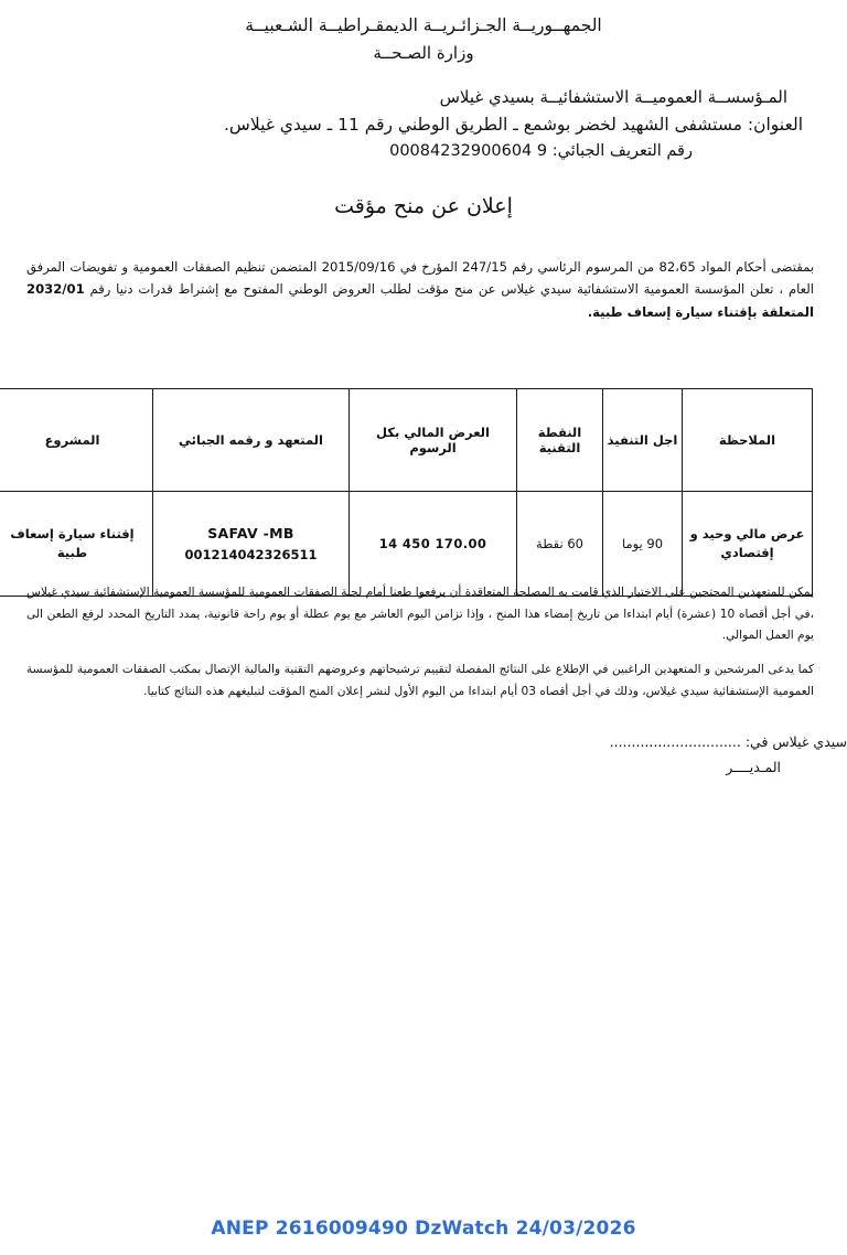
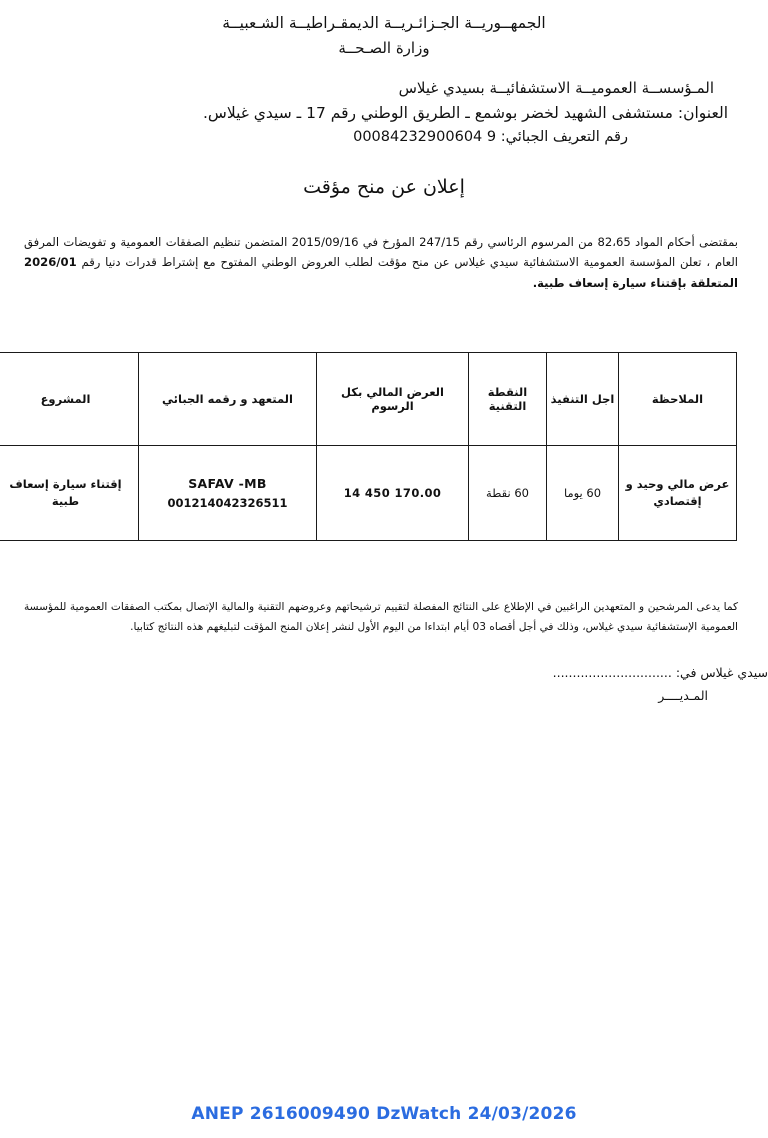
  الجمهــوريــة الجـزائـريــة الديمقـراطيــة الشـعبيــة
  وزارة الصـحــة
  المـؤسســة العموميــة الاستشفائيــة بسيدي غيلاس
- العنوان: مستشفى الشهيد لخضر بوشمع ـ الطريق الوطني رقم 11 ـ سيدي غيلاس.
+ العنوان: مستشفى الشهيد لخضر بوشمع ـ الطريق الوطني رقم 17 ـ سيدي غيلاس.
  رقم التعريف الجبائي: 00084232900604 9
  إعلان عن منح مؤقت
- بمقتضى أحكام المواد 82،65 من المرسوم الرئاسي رقم 247/15 المؤرخ في 2015/09/16 المتضمن تنظيم الصفقات العمومية و تفويضات المرفق العام ، تعلن المؤسسة العمومية الاستشفائية سيدي غيلاس عن منح مؤقت لطلب العروض الوطني المفتوح مع إشتراط قدرات دنيا رقم 2032/01 المتعلقة بإقتناء سيارة إسعاف طبية.
+ بمقتضى أحكام المواد 82،65 من المرسوم الرئاسي رقم 247/15 المؤرخ في 2015/09/16 المتضمن تنظيم الصفقات العمومية و تفويضات المرفق العام ، تعلن المؤسسة العمومية الاستشفائية سيدي غيلاس عن منح مؤقت لطلب العروض الوطني المفتوح مع إشتراط قدرات دنيا رقم 2026/01 المتعلقة بإقتناء سيارة إسعاف طبية.
  الملاحظة	اجل التنفيذ	النقطة التقنية	العرض المالي بكل الرسوم	المتعهد و رقمه الجبائي	المشروع
- عرض مالي وحيد و إقتصادي	90 يوما	60 نقطة	14 450 170.00	SAFAV -MB 001214042326511	إقتناء سيارة إسعاف طبية
+ عرض مالي وحيد و إقتصادي	60 يوما	60 نقطة	14 450 170.00	SAFAV -MB 001214042326511	إقتناء سيارة إسعاف طبية
- يمكن للمتعهدين المحتجين على الاختيار الذي قامت به المصلحة المتعاقدة أن يرفعوا طعنا أمام لجنة الصفقات العمومية للمؤسسة العمومية الإستشفائية سيدي غيلاس ،في أجل أقصاه 10 (عشرة) أيام ابتداءا من تاريخ إمضاء هذا المنح ، وإذا تزامن اليوم العاشر مع يوم عطلة أو يوم راحة قانونية، يمدد التاريخ المحدد لرفع الطعن الى يوم العمل الموالي.
  كما يدعى المرشحين و المتعهدين الراغبين في الإطلاع على النتائج المفصلة لتقييم ترشيحاتهم وعروضهم التقنية والمالية الإتصال بمكتب الصفقات العمومية للمؤسسة العمومية الإستشفائية سيدي غيلاس، وذلك في أجل أقصاه 03 أيام ابتداءا من اليوم الأول لنشر إعلان المنح المؤقت لتبليغهم هذه النتائج كتابيا.
  سيدي غيلاس في: ..............................
  المـديــــر
  ANEP 2616009490 DzWatch 24/03/2026
